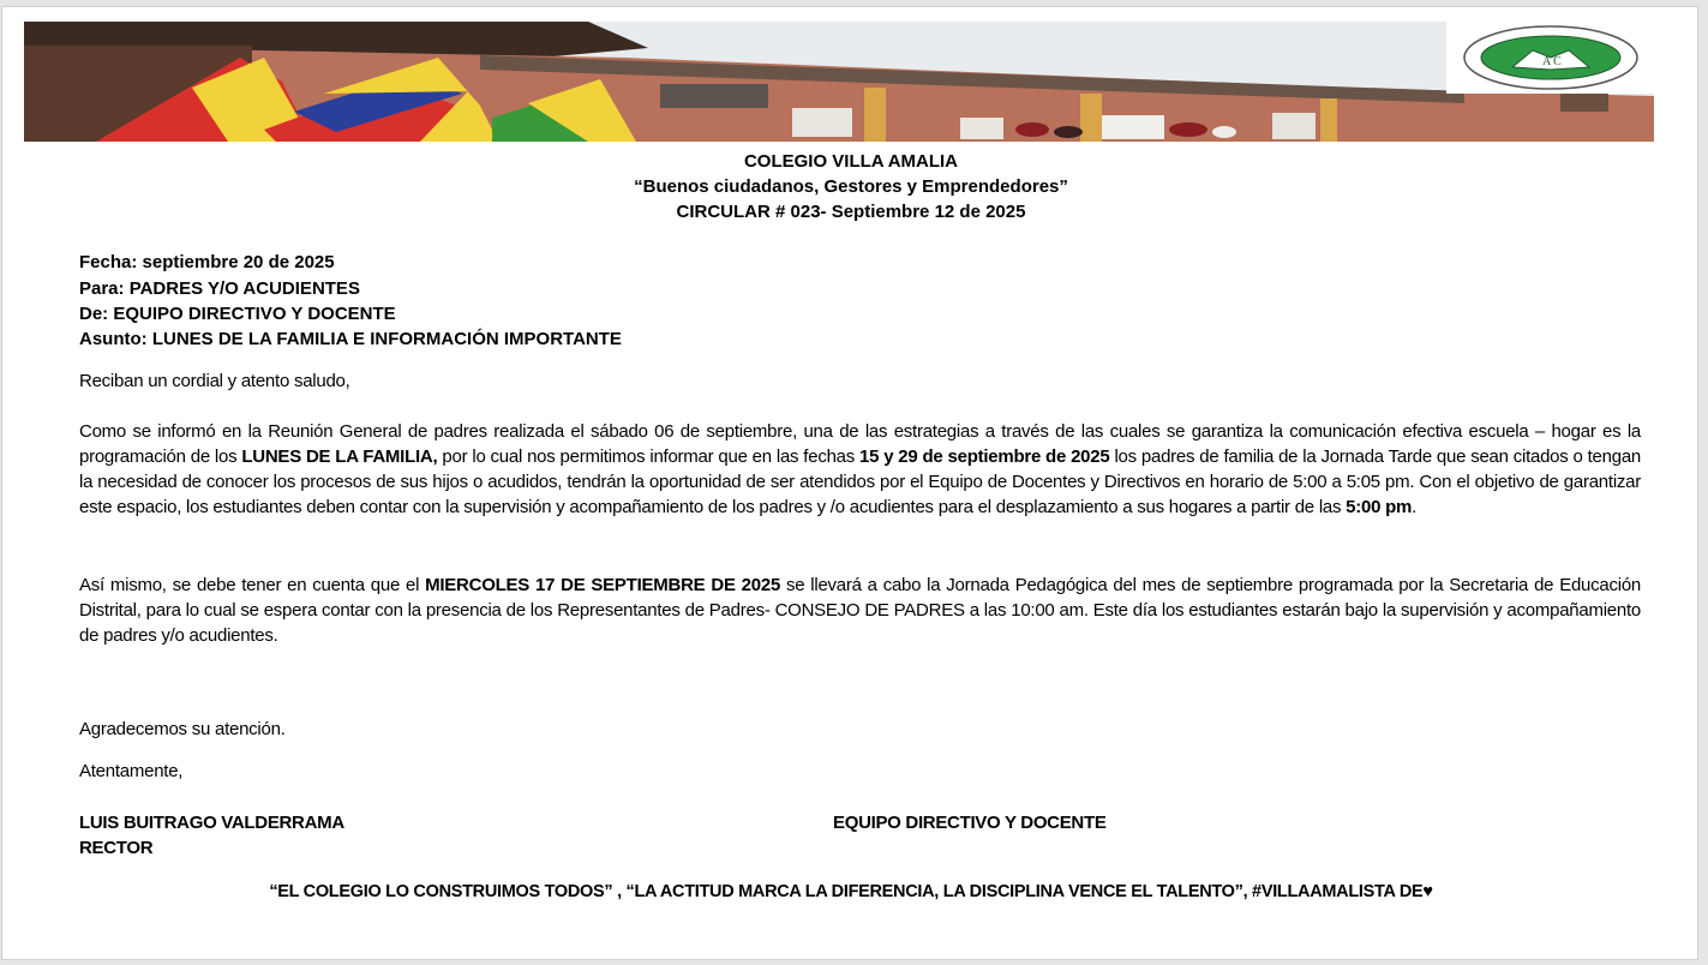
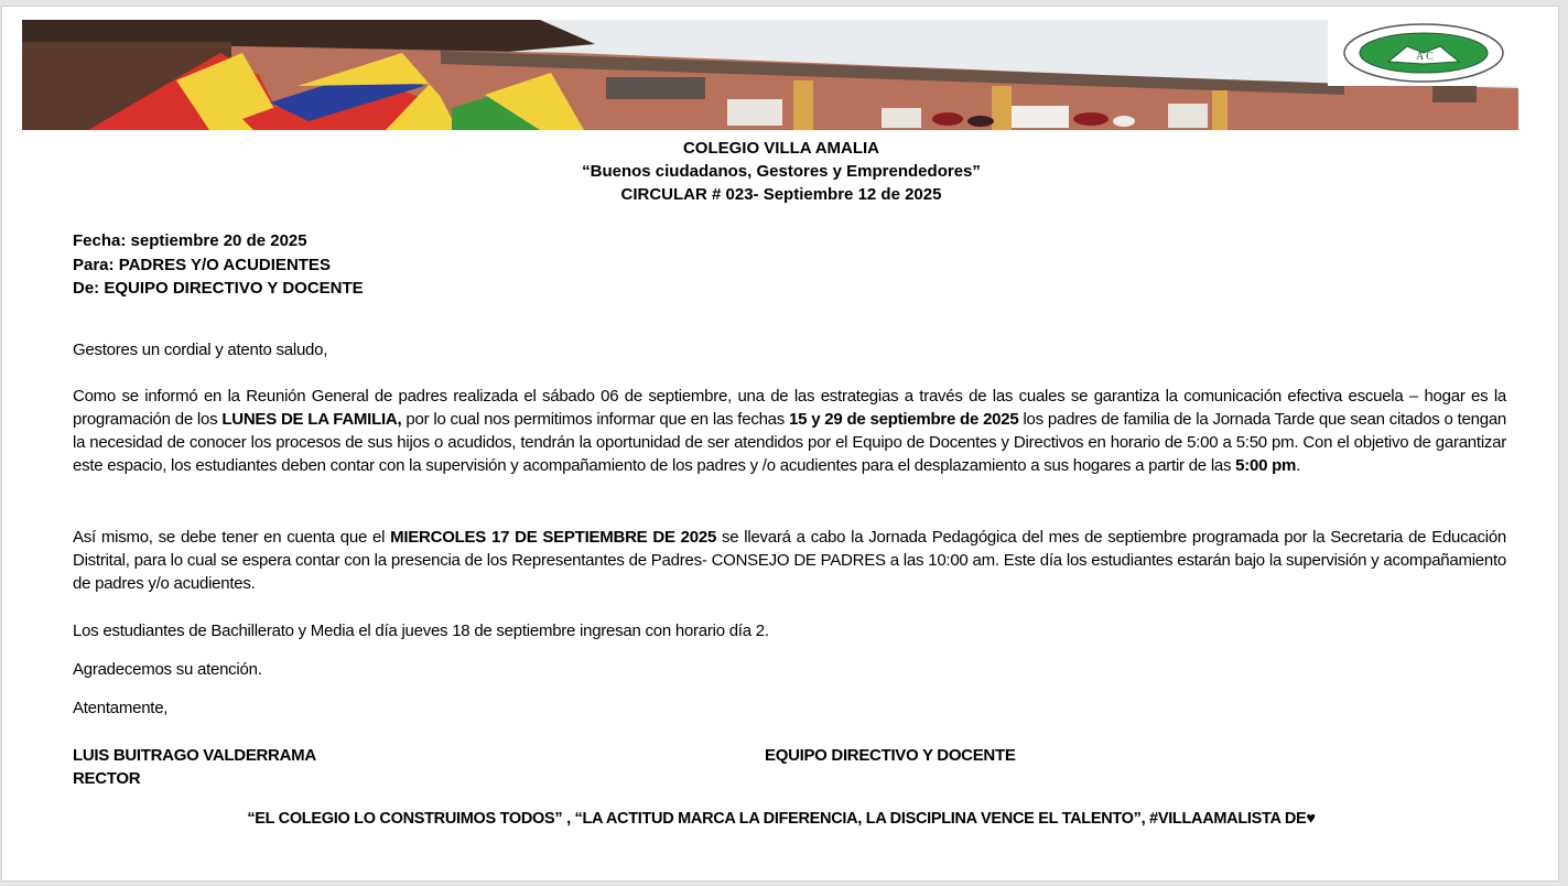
  A C
  COLEGIO VILLA AMALIA
  “Buenos ciudadanos, Gestores y Emprendedores”
  CIRCULAR # 023- Septiembre 12 de 2025
  Fecha: septiembre 20 de 2025
  Para: PADRES Y/O ACUDIENTES
  De: EQUIPO DIRECTIVO Y DOCENTE
- Asunto: LUNES DE LA FAMILIA E INFORMACIÓN IMPORTANTE
- Reciban un cordial y atento saludo,
+ Gestores un cordial y atento saludo,
- Como se informó en la Reunión General de padres realizada el sábado 06 de septiembre, una de las estrategias a través de las cuales se garantiza la comunicación efectiva escuela – hogar es la programación de los LUNES DE LA FAMILIA, por lo cual nos permitimos informar que en las fechas 15 y 29 de septiembre de 2025 los padres de familia de la Jornada Tarde que sean citados o tengan la necesidad de conocer los procesos de sus hijos o acudidos, tendrán la oportunidad de ser atendidos por el Equipo de Docentes y Directivos en horario de 5:00 a 5:05 pm. Con el objetivo de garantizar este espacio, los estudiantes deben contar con la supervisión y acompañamiento de los padres y /o acudientes para el desplazamiento a sus hogares a partir de las 5:00 pm.
+ Como se informó en la Reunión General de padres realizada el sábado 06 de septiembre, una de las estrategias a través de las cuales se garantiza la comunicación efectiva escuela – hogar es la programación de los LUNES DE LA FAMILIA, por lo cual nos permitimos informar que en las fechas 15 y 29 de septiembre de 2025 los padres de familia de la Jornada Tarde que sean citados o tengan la necesidad de conocer los procesos de sus hijos o acudidos, tendrán la oportunidad de ser atendidos por el Equipo de Docentes y Directivos en horario de 5:00 a 5:50 pm. Con el objetivo de garantizar este espacio, los estudiantes deben contar con la supervisión y acompañamiento de los padres y /o acudientes para el desplazamiento a sus hogares a partir de las 5:00 pm.
  Así mismo, se debe tener en cuenta que el MIERCOLES 17 DE SEPTIEMBRE DE 2025 se llevará a cabo la Jornada Pedagógica del mes de septiembre programada por la Secretaria de Educación Distrital, para lo cual se espera contar con la presencia de los Representantes de Padres- CONSEJO DE PADRES a las 10:00 am. Este día los estudiantes estarán bajo la supervisión y acompañamiento de padres y/o acudientes.
+ Los estudiantes de Bachillerato y Media el día jueves 18 de septiembre ingresan con horario día 2.
  Agradecemos su atención.
  Atentamente,
  LUIS BUITRAGO VALDERRAMA
  RECTOR
  EQUIPO DIRECTIVO Y DOCENTE
  “EL COLEGIO LO CONSTRUIMOS TODOS” , “LA ACTITUD MARCA LA DIFERENCIA, LA DISCIPLINA VENCE EL TALENTO”, #VILLAAMALISTA DE♥
